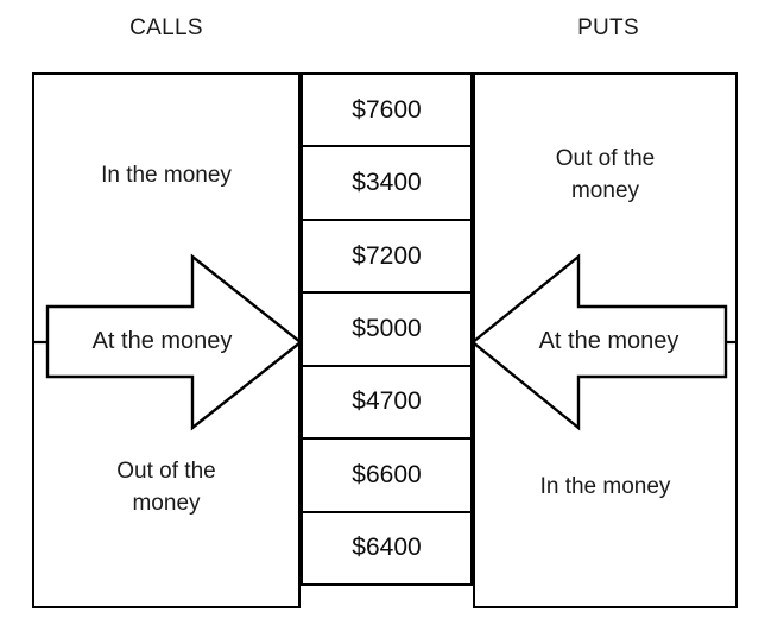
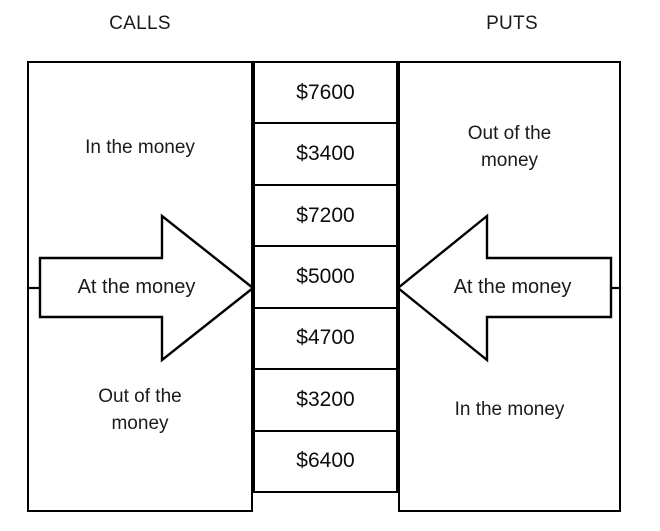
  CALLS
  PUTS
  $7600
  $3400
  $7200
  $5000
  $4700
- $6600
+ $3200
  $6400
  In the money
  Out of the
  money
  Out of the
  money
  In the money
  At the money
  At the money
